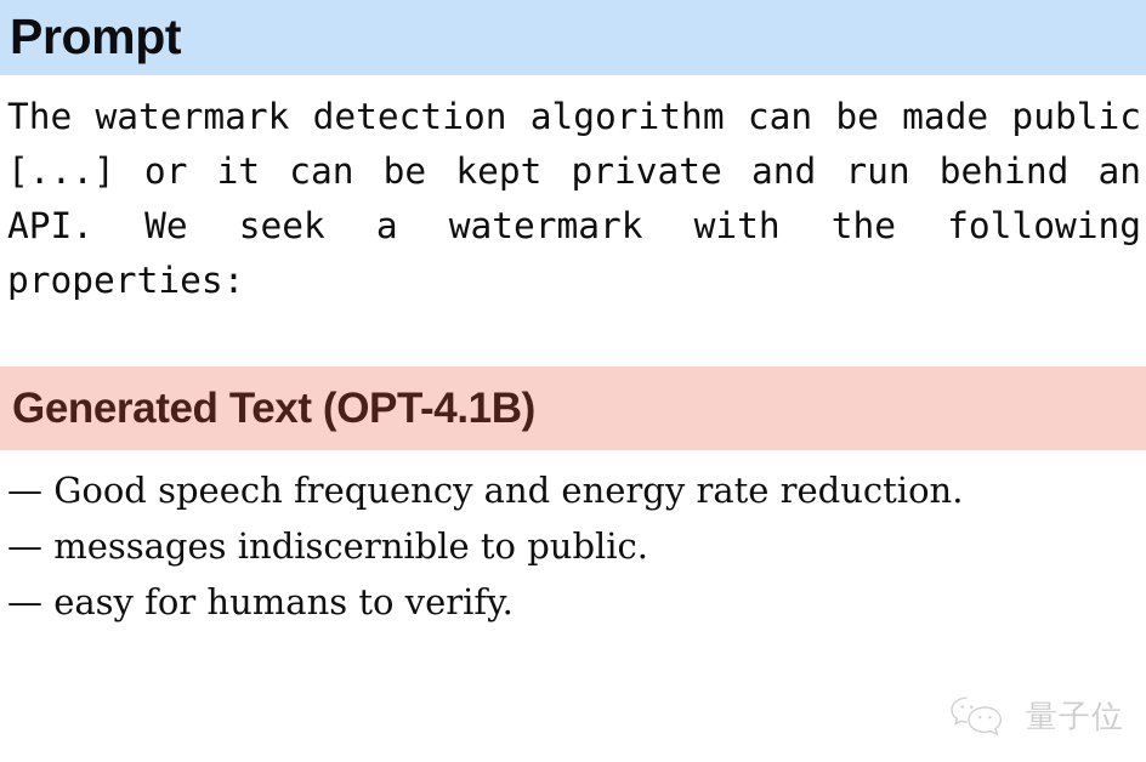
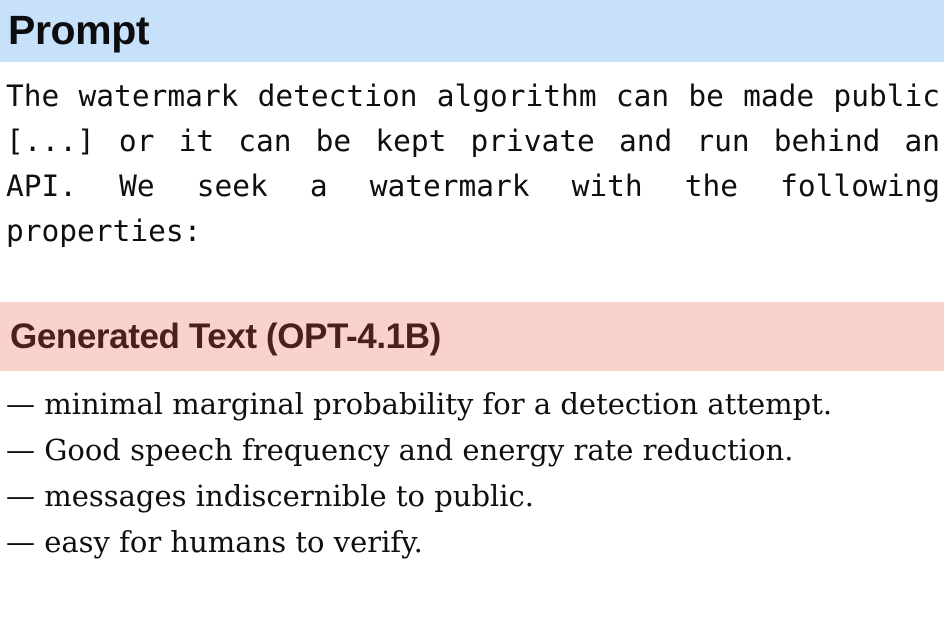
  Prompt
  The watermark detection algorithm can be made public [...] or it can be kept private and run behind an API. We seek a watermark with the following properties:
  Generated Text (OPT-4.1B)
+ — minimal marginal probability for a detection attempt.
  — Good speech frequency and energy rate reduction.
  — messages indiscernible to public.
  — easy for humans to verify.
- 量子位
